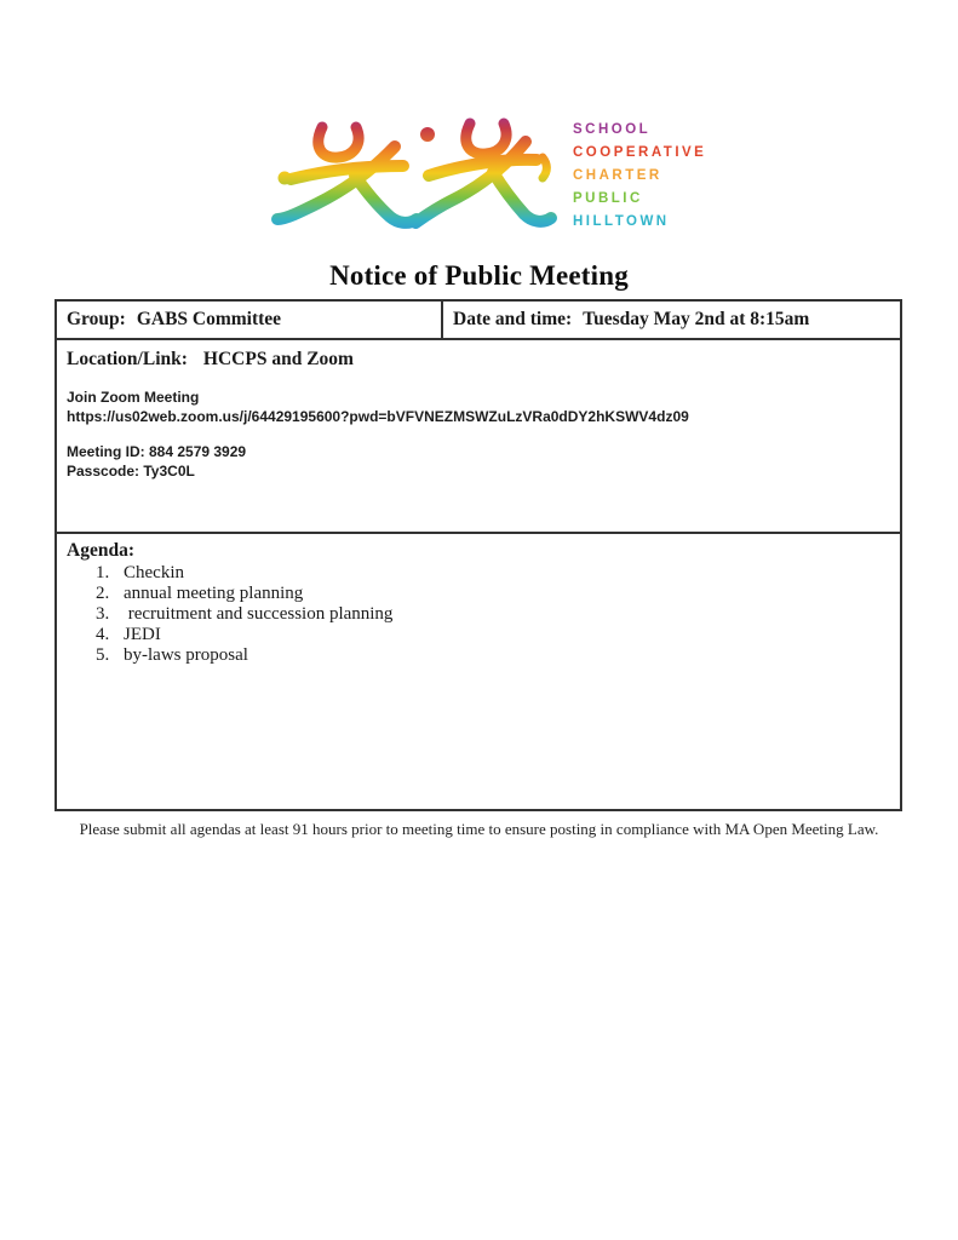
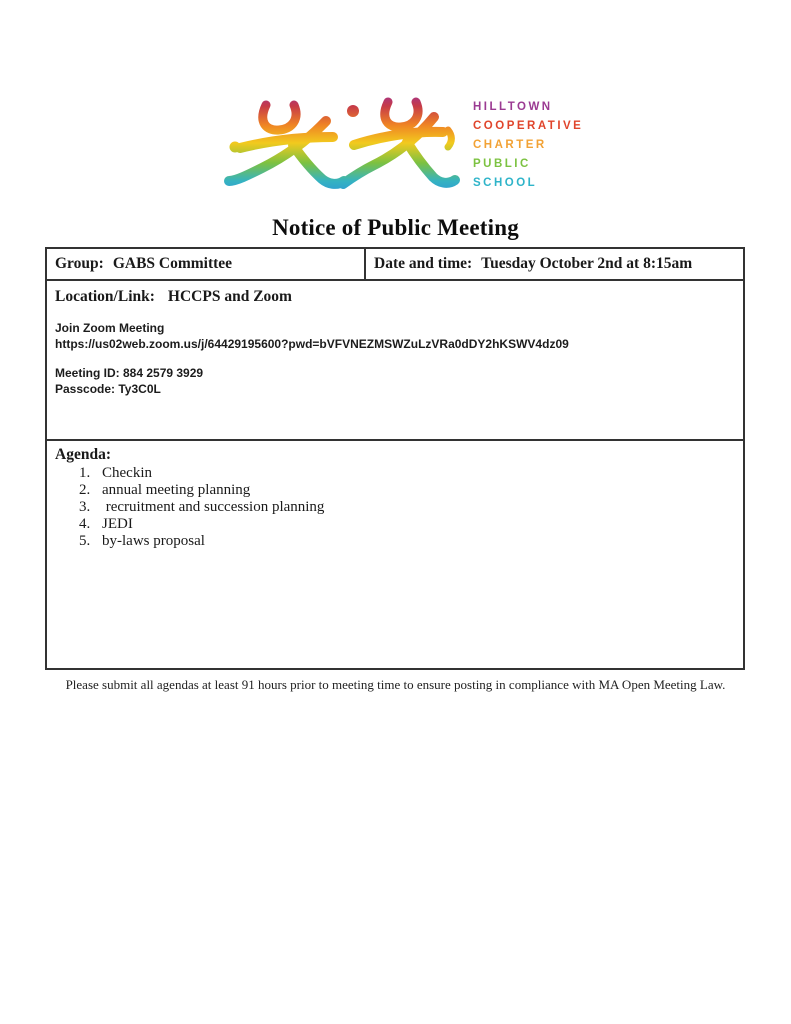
- SCHOOL
+ HILLTOWN
  COOPERATIVE
  CHARTER
  PUBLIC
- HILLTOWN
+ SCHOOL
  Notice of Public Meeting
  Group:
  GABS Committee
  Date and time:
- Tuesday May 2nd at 8:15am
+ Tuesday October 2nd at 8:15am
  Location/Link: HCCPS and Zoom
  Join Zoom Meeting
  https://us02web.zoom.us/j/64429195600?pwd=bVFVNEZMSWZuLzVRa0dDY2hKSWV4dz09
  Meeting ID: 884 2579 3929
  Passcode: Ty3C0L
  Agenda:
  1.
  Checkin
  2.
  annual meeting planning
  3.
  recruitment and succession planning
  4.
  JEDI
  5.
  by-laws proposal
  Please submit all agendas at least 91 hours prior to meeting time to ensure posting in compliance with MA Open Meeting Law.
